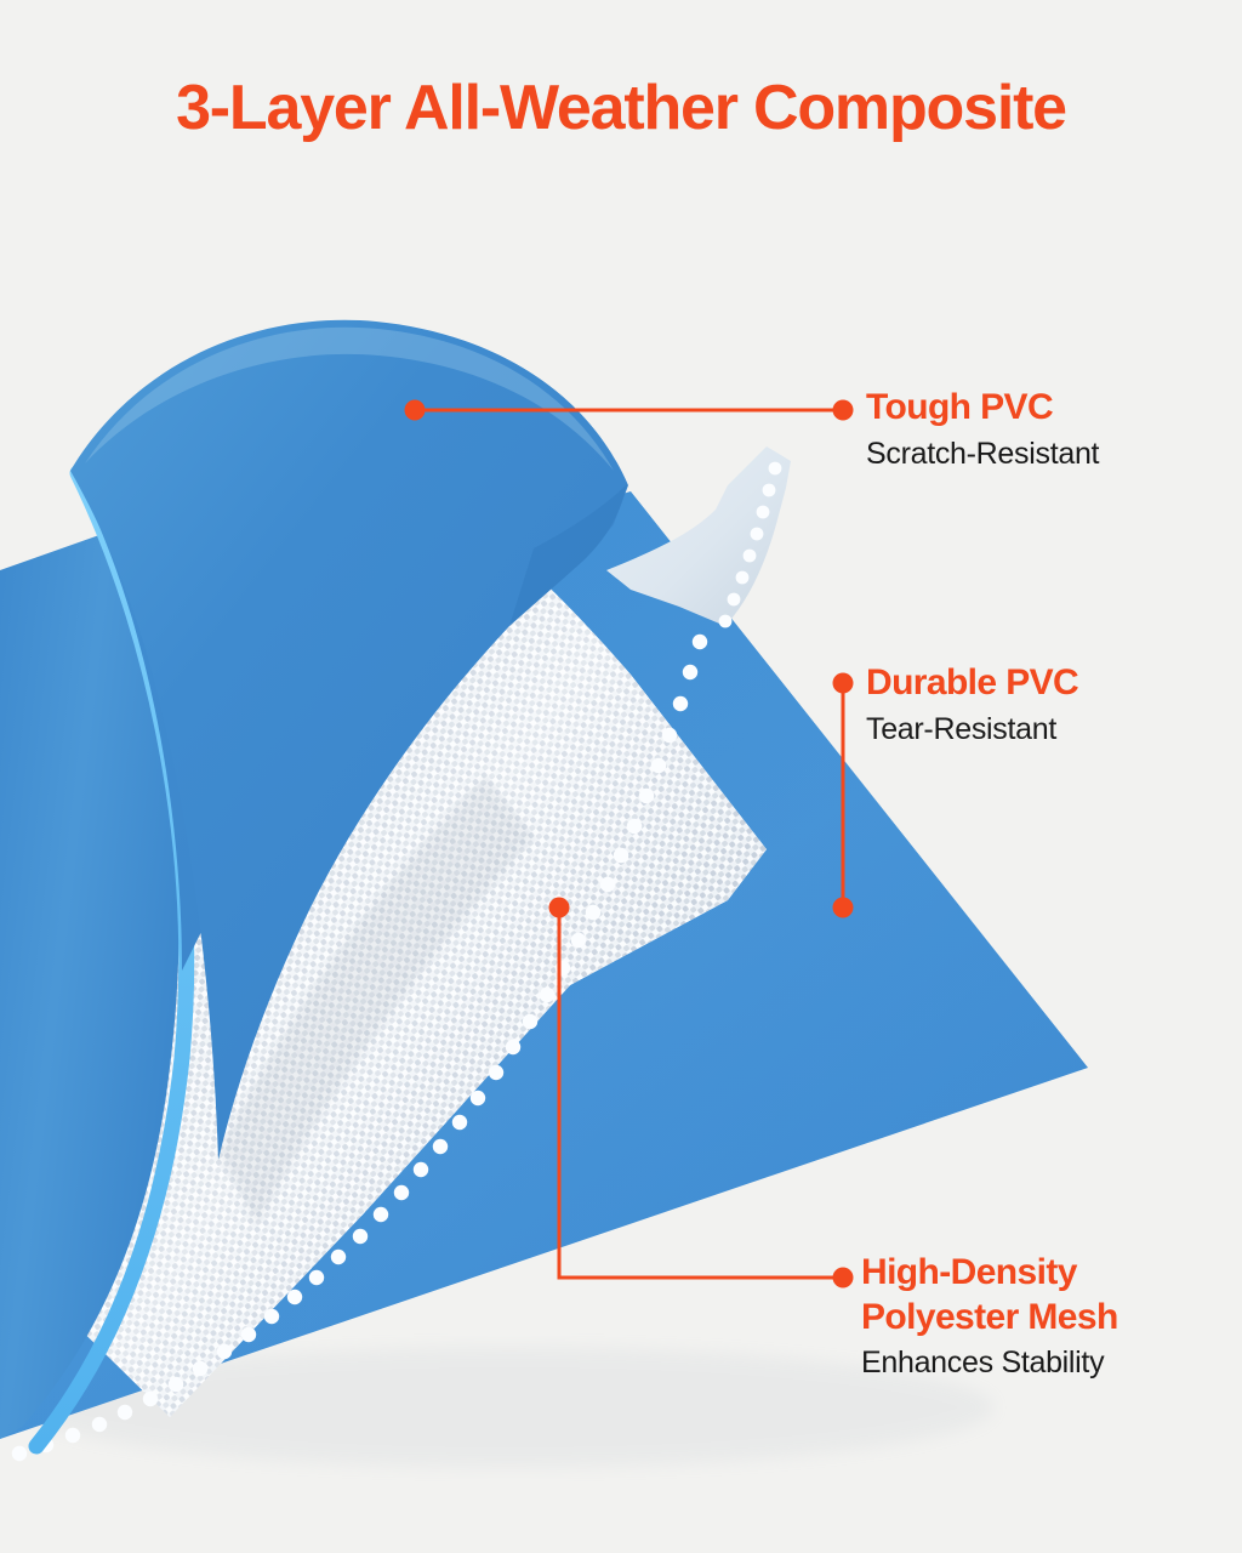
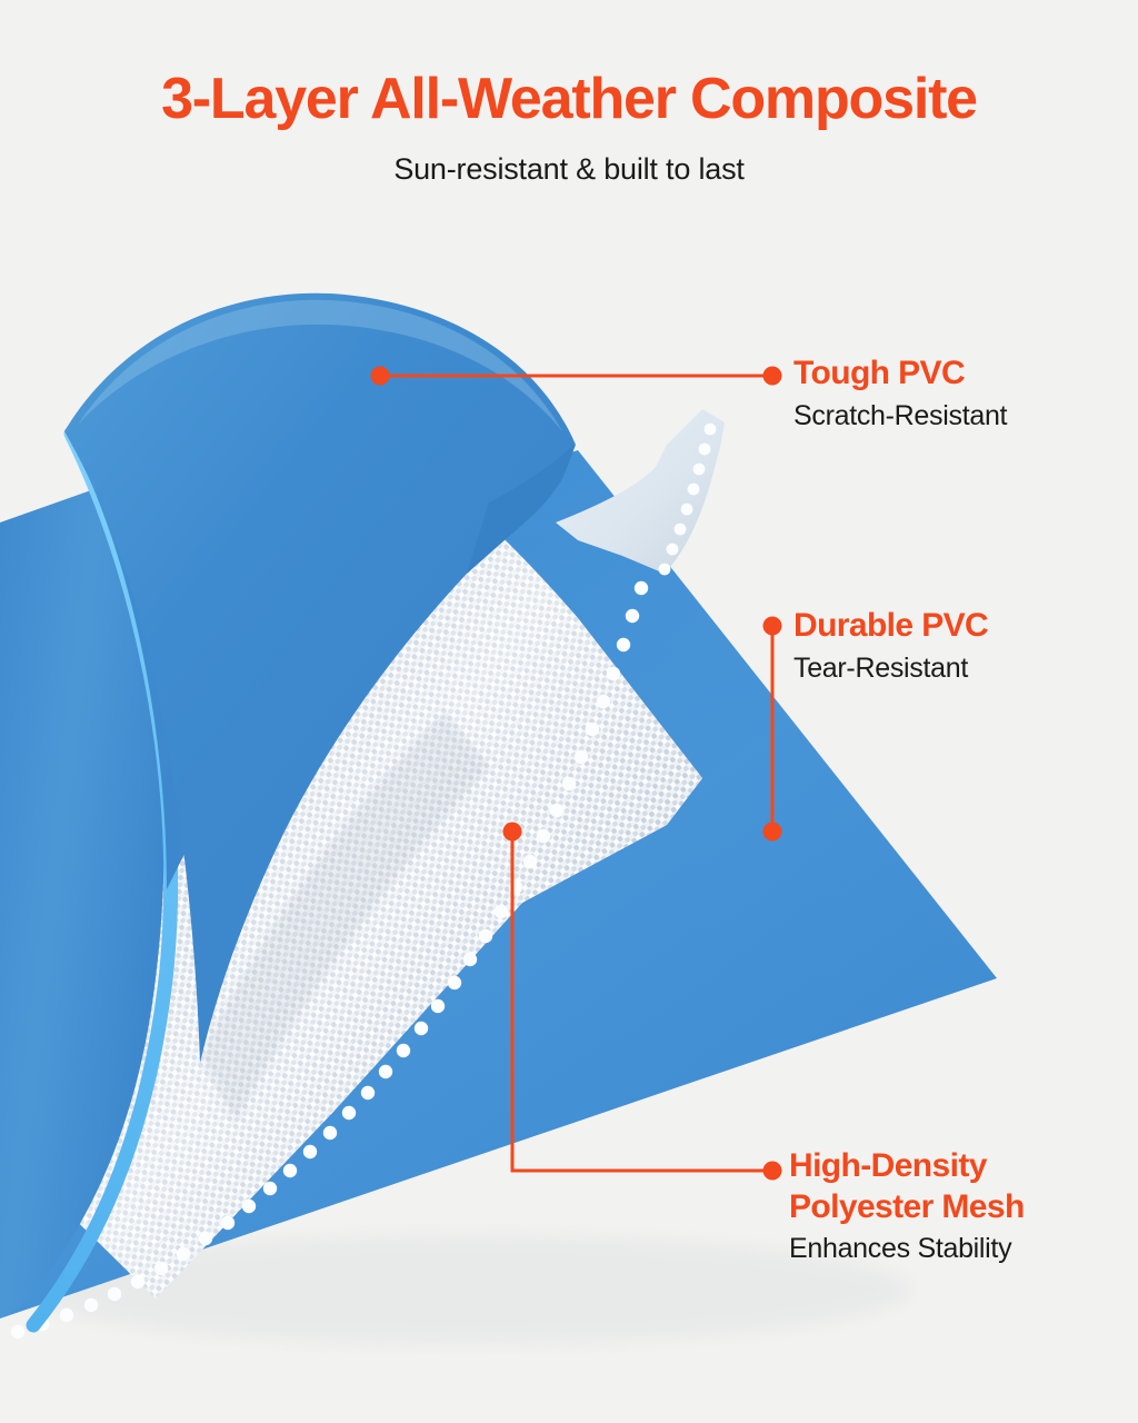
  3-Layer All-Weather Composite
+ Sun-resistant & built to last
  Tough PVC
  Scratch-Resistant
  Durable PVC
  Tear-Resistant
  High-Density Polyester Mesh
  Enhances Stability
